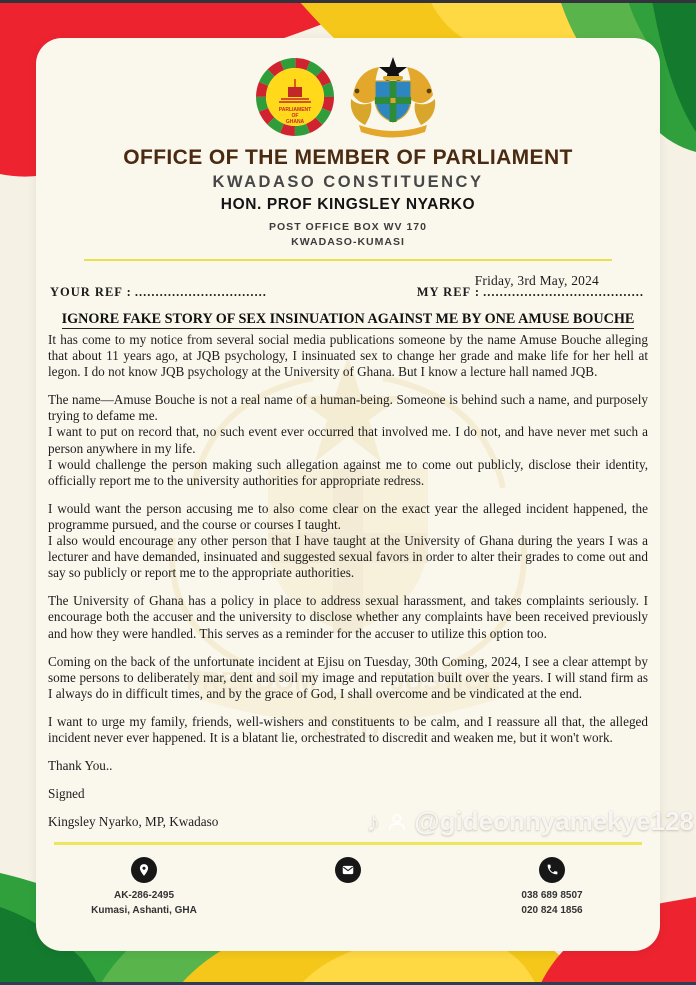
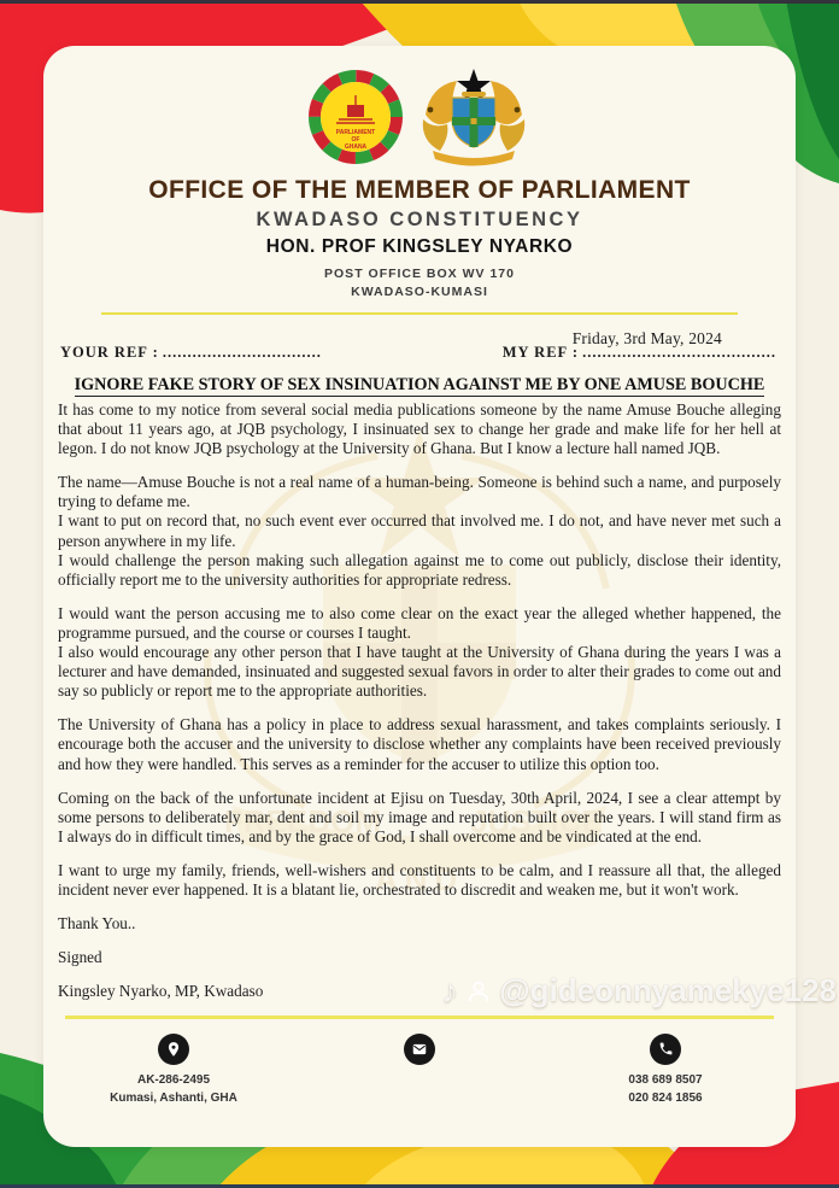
  FREEDOM
  JUSTICE
  AND
  OFFICE OF THE MEMBER OF PARLIAMENT
  KWADASO CONSTITUENCY
  HON. PROF KINGSLEY NYARKO
  POST OFFICE BOX WV 170
  KWADASO-KUMASI
  YOUR REF : ................................
  Friday, 3rd May, 2024
  MY REF : .......................................
  IGNORE FAKE STORY OF SEX INSINUATION AGAINST ME BY ONE AMUSE BOUCHE
  It has come to my notice from several social media publications someone by the name Amuse Bouche alleging that about 11 years ago, at JQB psychology, I insinuated sex to change her grade and make life for her hell at legon. I do not know JQB psychology at the University of Ghana. But I know a lecture hall named JQB.
  The name—Amuse Bouche is not a real name of a human-being. Someone is behind such a name, and purposely trying to defame me.
  I want to put on record that, no such event ever occurred that involved me. I do not, and have never met such a person anywhere in my life.
  I would challenge the person making such allegation against me to come out publicly, disclose their identity, officially report me to the university authorities for appropriate redress.
- I would want the person accusing me to also come clear on the exact year the alleged incident happened, the programme pursued, and the course or courses I taught.
+ I would want the person accusing me to also come clear on the exact year the alleged whether happened, the programme pursued, and the course or courses I taught.
  I also would encourage any other person that I have taught at the University of Ghana during the years I was a lecturer and have demanded, insinuated and suggested sexual favors in order to alter their grades to come out and say so publicly or report me to the appropriate authorities.
  The University of Ghana has a policy in place to address sexual harassment, and takes complaints seriously. I encourage both the accuser and the university to disclose whether any complaints have been received previously and how they were handled. This serves as a reminder for the accuser to utilize this option too.
- Coming on the back of the unfortunate incident at Ejisu on Tuesday, 30th Coming, 2024, I see a clear attempt by some persons to deliberately mar, dent and soil my image and reputation built over the years. I will stand firm as I always do in difficult times, and by the grace of God, I shall overcome and be vindicated at the end.
+ Coming on the back of the unfortunate incident at Ejisu on Tuesday, 30th April, 2024, I see a clear attempt by some persons to deliberately mar, dent and soil my image and reputation built over the years. I will stand firm as I always do in difficult times, and by the grace of God, I shall overcome and be vindicated at the end.
  I want to urge my family, friends, well-wishers and constituents to be calm, and I reassure all that, the alleged incident never ever happened. It is a blatant lie, orchestrated to discredit and weaken me, but it won't work.
  Thank You..
  Signed
  Kingsley Nyarko, MP, Kwadaso
  AK-286-2495
  Kumasi, Ashanti, GHA
  038 689 8507
  020 824 1856
  ♪
  @gideonnyamekye128
